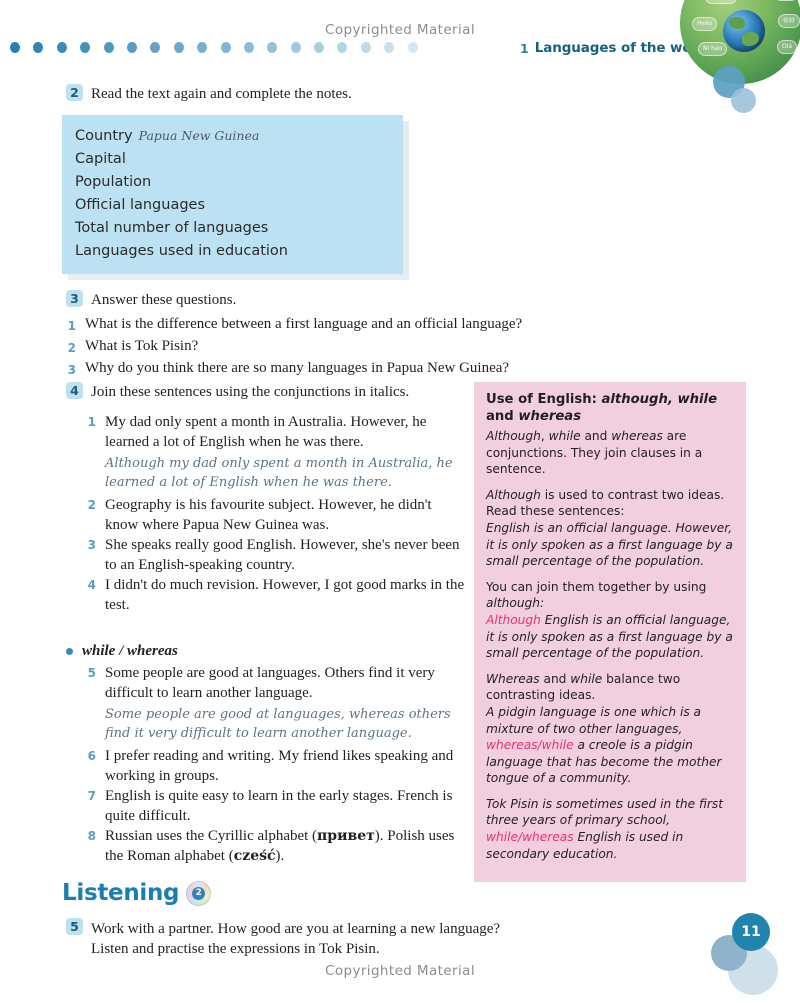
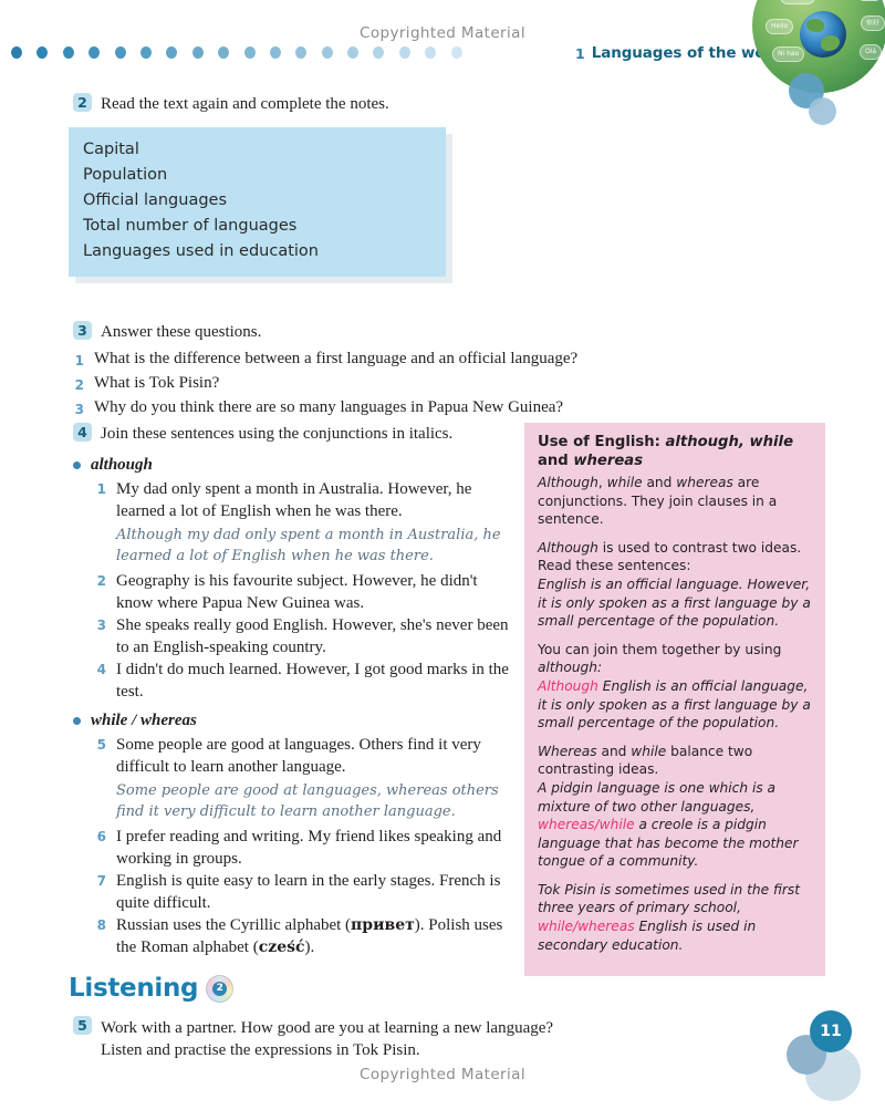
  Copyrighted Material
  1
  Languages of the w
  2
  Read the text again and complete the notes.
- Country Papua New Guinea
  Capital
  Population
  Official languages
  Total number of languages
  Languages used in education
  3
  Answer these questions.
  1
  What is the difference between a first language and an official language?
  2
  What is Tok Pisin?
  3
  Why do you think there are so many languages in Papua New Guinea?
  4
  Join these sentences using the conjunctions in italics.
+ although
  1
  My dad only spent a month in Australia. However, he learned a lot of English when he was there.
  Although my dad only spent a month in Australia, he learned a lot of English when he was there.
  2
  Geography is his favourite subject. However, he didn't know where Papua New Guinea was.
  3
  She speaks really good English. However, she's never been to an English-speaking country.
  4
- I didn't do much revision. However, I got good marks in the test.
+ I didn't do much learned. However, I got good marks in the test.
  while / whereas
  5
  Some people are good at languages. Others find it very difficult to learn another language.
  Some people are good at languages, whereas others find it very difficult to learn another language.
  6
  I prefer reading and writing. My friend likes speaking and working in groups.
  7
  English is quite easy to learn in the early stages. French is quite difficult.
  8
  Russian uses the Cyrillic alphabet (привет). Polish uses the Roman alphabet (cześć).
  Use of English: although, while and whereas
  Although, while and whereas are conjunctions. They join clauses in a sentence.
  Although is used to contrast two ideas. Read these sentences:
  English is an official language. However, it is only spoken as a first language by a small percentage of the population.
  You can join them together by using although:
  Although English is an official language, it is only spoken as a first language by a small percentage of the population.
  Whereas and while balance two contrasting ideas.
  A pidgin language is one which is a mixture of two other languages, whereas/while a creole is a pidgin language that has become the mother tongue of a community.
  Tok Pisin is sometimes used in the first three years of primary school, while/whereas English is used in secondary education.
  Listening
  2
  5
  Work with a partner. How good are you at learning a new language?
  Listen and practise the expressions in Tok Pisin.
  Copyrighted Material
  11
